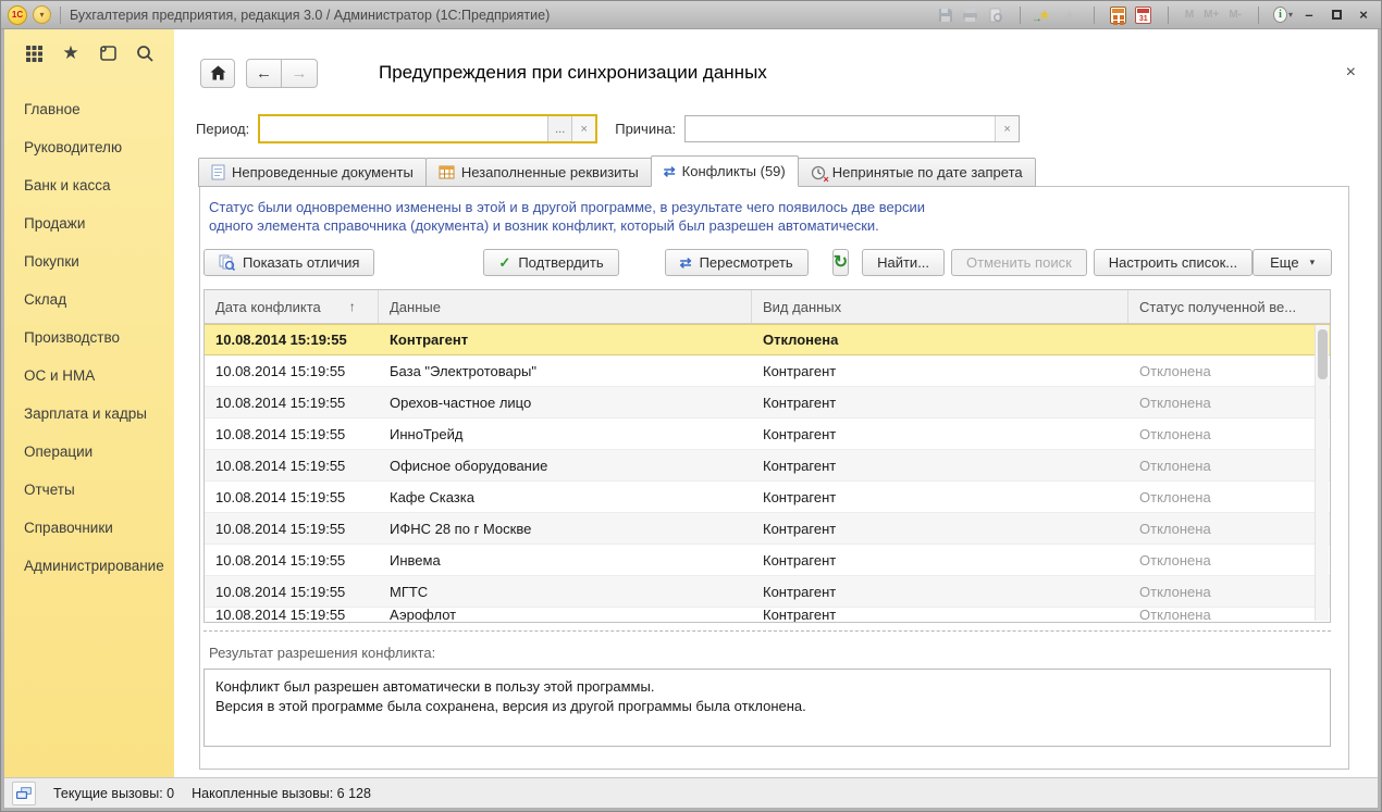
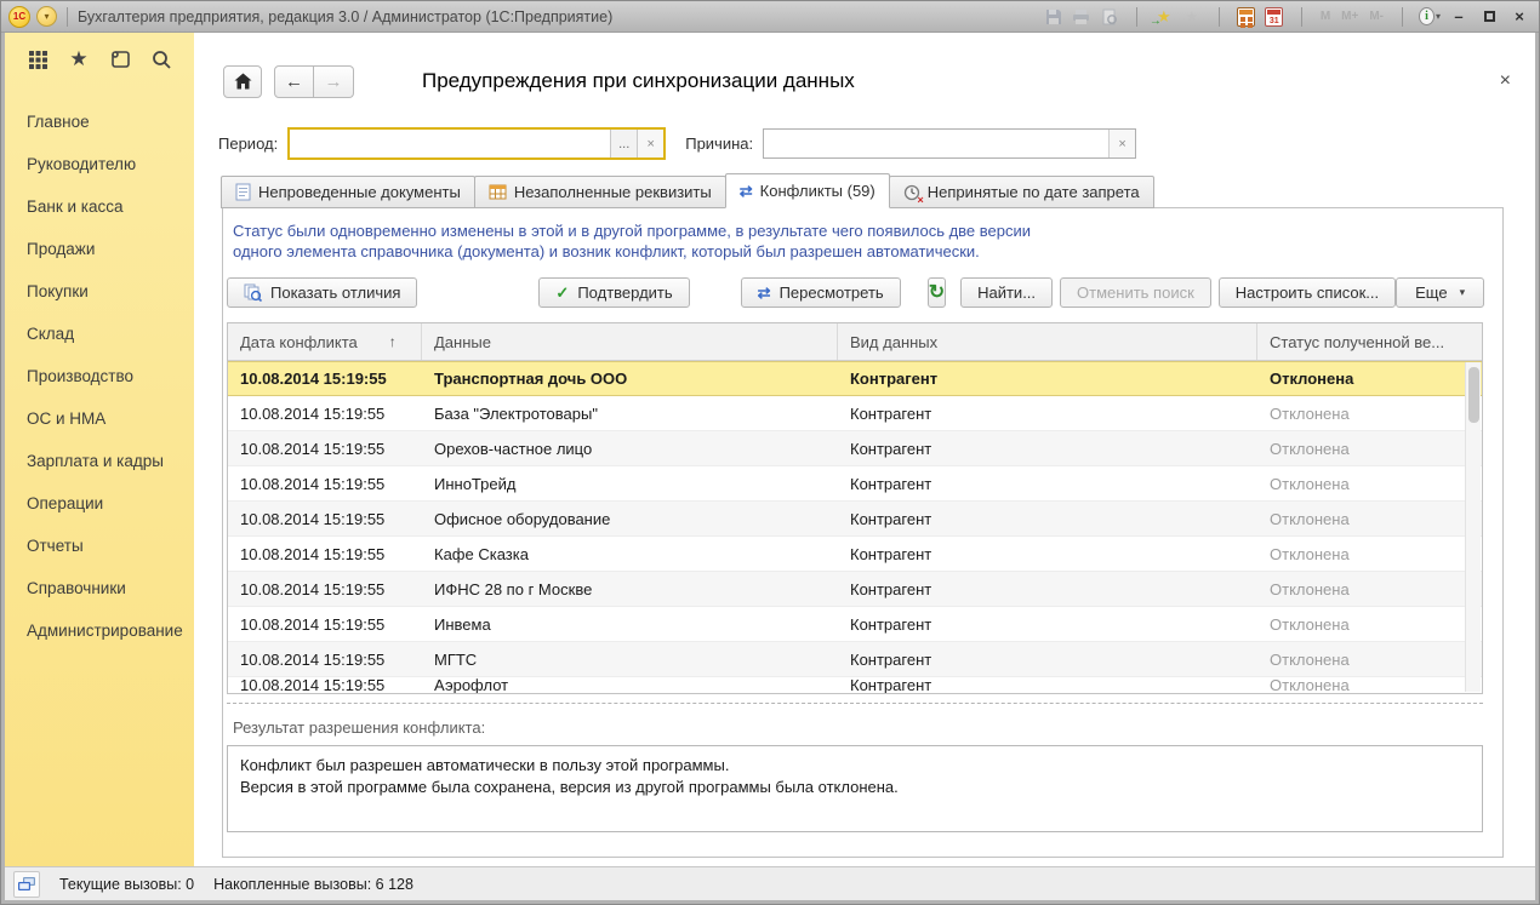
  1С
  ▾
  Бухгалтерия предприятия, редакция 3.0 / Администратор (1С:Предприятие)
  ★
  →
  М
  М+
  М-
  i
  ▾
  –
  ×
  ★
  Главное
  Руководителю
  Банк и касса
  Продажи
  Покупки
  Склад
  Производство
  ОС и НМА
  Зарплата и кадры
  Операции
  Отчеты
  Справочники
  Администрирование
  ←
  →
  Предупреждения при синхронизации данных
  ×
  Период:
  ...
  ×
  Причина:
  ×
  Непроведенные документы
  Незаполненные реквизиты
  ⇄
  Конфликты (59)
  ×
  Непринятые по дате запрета
  Статус были одновременно изменены в этой и в другой программе, в результате чего появилось две версии
  одного элемента справочника (документа) и возник конфликт, который был разрешен автоматически.
  Показать отличия
  ✓
  Подтвердить
  ⇄
  Пересмотреть
  ↻
  Найти...
  Отменить поиск
  Настроить список...
  Еще
  ▾
  Дата конфликта
  ↑
  Данные
  Вид данных
  Статус полученной ве...
  10.08.2014 15:19:55
+ Транспортная дочь ООО
  Контрагент
  Отклонена
  10.08.2014 15:19:55
  База "Электротовары"
  Контрагент
  Отклонена
  10.08.2014 15:19:55
  Орехов-частное лицо
  Контрагент
  Отклонена
  10.08.2014 15:19:55
  ИнноТрейд
  Контрагент
  Отклонена
  10.08.2014 15:19:55
  Офисное оборудование
  Контрагент
  Отклонена
  10.08.2014 15:19:55
  Кафе Сказка
  Контрагент
  Отклонена
  10.08.2014 15:19:55
  ИФНС 28 по г Москве
  Контрагент
  Отклонена
  10.08.2014 15:19:55
  Инвема
  Контрагент
  Отклонена
  10.08.2014 15:19:55
  МГТС
  Контрагент
  Отклонена
  10.08.2014 15:19:55
  Аэрофлот
  Контрагент
  Отклонена
  Результат разрешения конфликта:
  Конфликт был разрешен автоматически в пользу этой программы.
  Версия в этой программе была сохранена, версия из другой программы была отклонена.
  Текущие вызовы: 0
  Накопленные вызовы: 6 128
